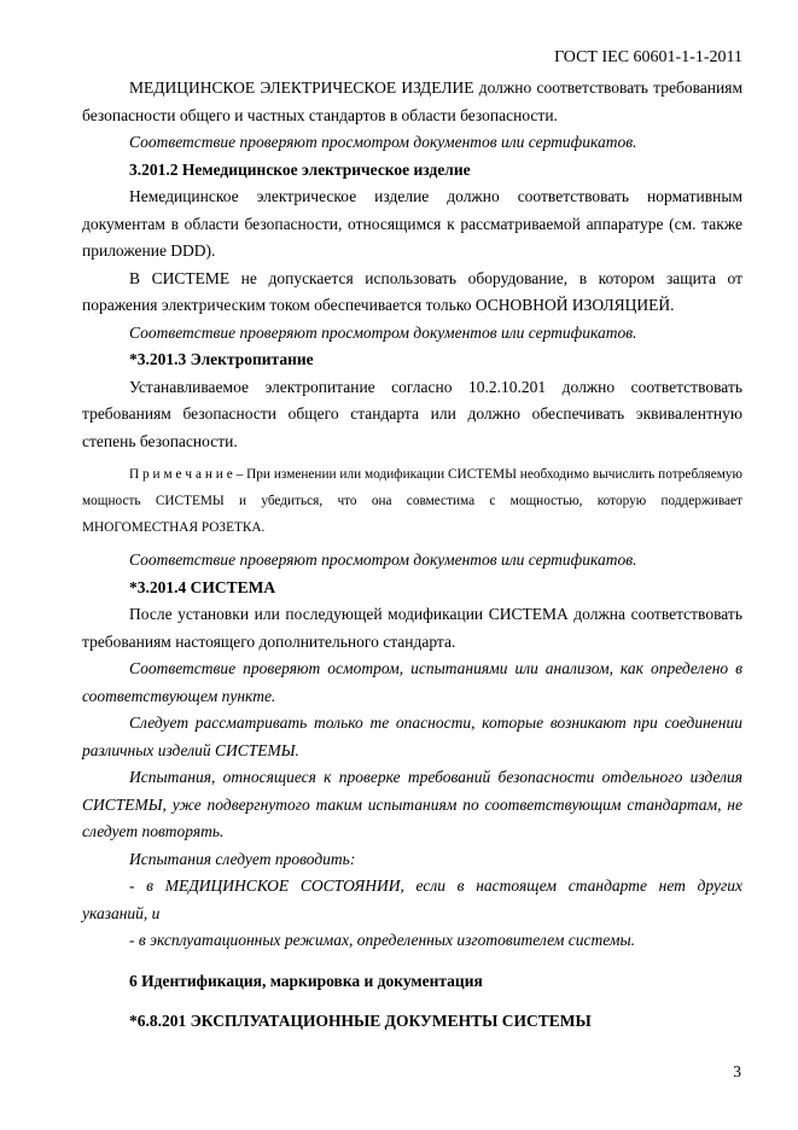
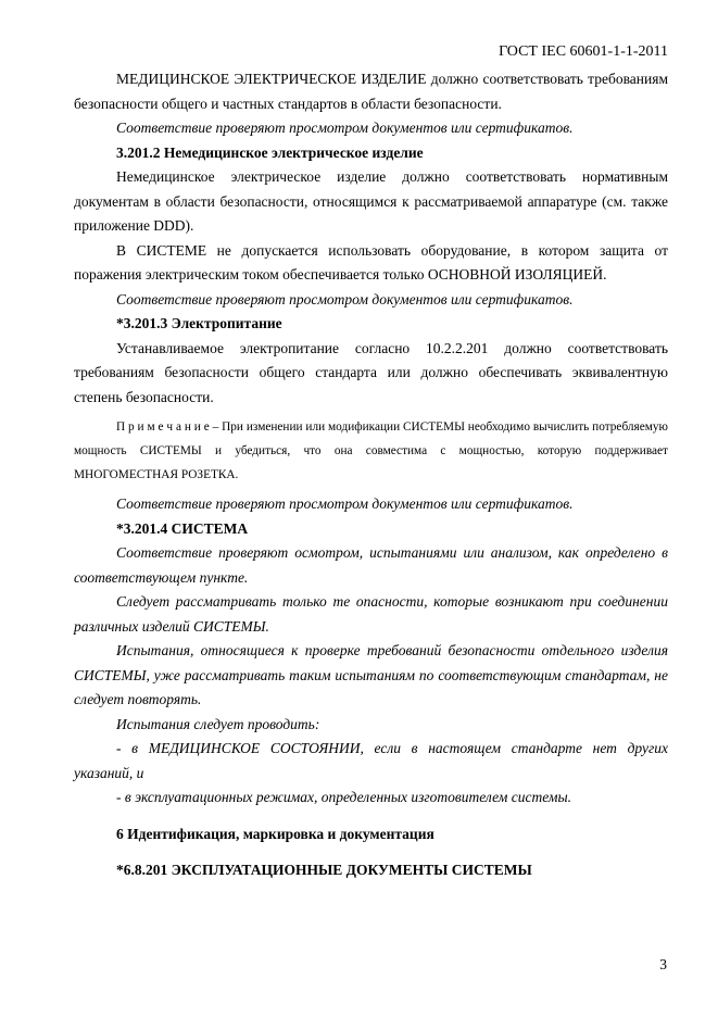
  ГОСТ IEC 60601-1-1-2011
  МЕДИЦИНСКОЕ ЭЛЕКТРИЧЕСКОЕ ИЗДЕЛИЕ должно соответствовать требованиям безопасности общего и частных стандартов в области безопасности.
  Соответствие проверяют просмотром документов или сертификатов.
  3.201.2 Немедицинское электрическое изделие
  Немедицинское электрическое изделие должно соответствовать нормативным документам в области безопасности, относящимся к рассматриваемой аппаратуре (см. также приложение DDD).
  В СИСТЕМЕ не допускается использовать оборудование, в котором защита от поражения электрическим током обеспечивается только ОСНОВНОЙ ИЗОЛЯЦИЕЙ.
  Соответствие проверяют просмотром документов или сертификатов.
  *3.201.3 Электропитание
- Устанавливаемое электропитание согласно 10.2.10.201 должно соответствовать требованиям безопасности общего стандарта или должно обеспечивать эквивалентную степень безопасности.
+ Устанавливаемое электропитание согласно 10.2.2.201 должно соответствовать требованиям безопасности общего стандарта или должно обеспечивать эквивалентную степень безопасности.
  П р и м е ч а н и е – При изменении или модификации СИСТЕМЫ необходимо вычислить потребляемую мощность СИСТЕМЫ и убедиться, что она совместима с мощностью, которую поддерживает МНОГОМЕСТНАЯ РОЗЕТКА.
  Соответствие проверяют просмотром документов или сертификатов.
  *3.201.4 СИСТЕМА
- После установки или последующей модификации СИСТЕМА должна соответствовать требованиям настоящего дополнительного стандарта.
  Соответствие проверяют осмотром, испытаниями или анализом, как определено в соответствующем пункте.
  Следует рассматривать только те опасности, которые возникают при соединении различных изделий СИСТЕМЫ.
- Испытания, относящиеся к проверке требований безопасности отдельного изделия СИСТЕМЫ, уже подвергнутого таким испытаниям по соответствующим стандартам, не следует повторять.
+ Испытания, относящиеся к проверке требований безопасности отдельного изделия СИСТЕМЫ, уже рассматривать таким испытаниям по соответствующим стандартам, не следует повторять.
  Испытания следует проводить:
  - в МЕДИЦИНСКОЕ СОСТОЯНИИ, если в настоящем стандарте нет других указаний, и
  - в эксплуатационных режимах, определенных изготовителем системы.
  6 Идентификация, маркировка и документация
  *6.8.201 ЭКСПЛУАТАЦИОННЫЕ ДОКУМЕНТЫ СИСТЕМЫ
  3
